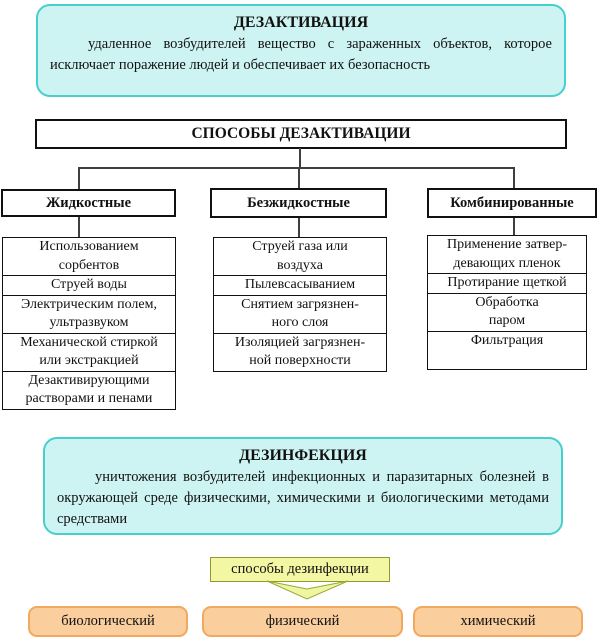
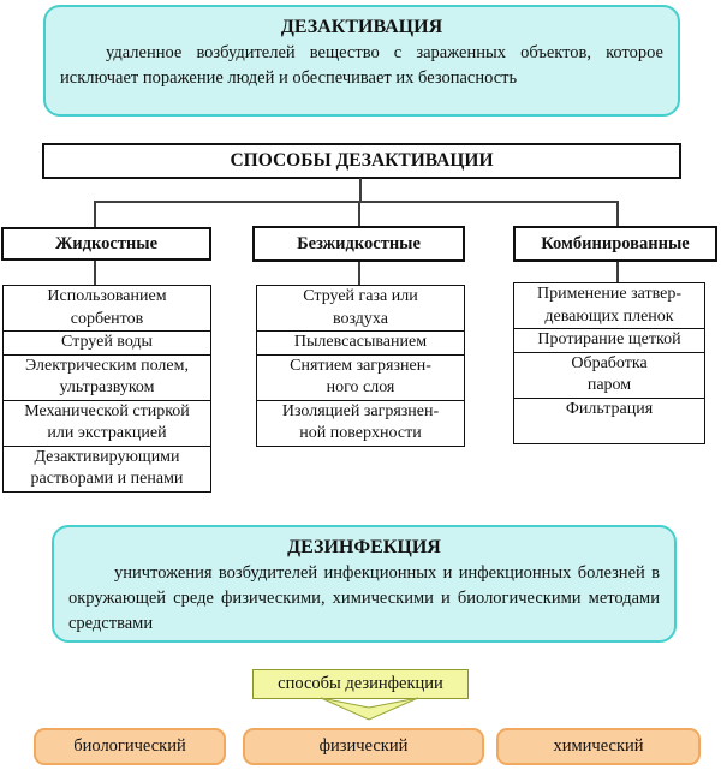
  ДЕЗАКТИВАЦИЯ
  удаленное возбудителей вещество с зараженных объектов, которое исключает поражение людей и обеспечивает их безопасность
  СПОСОБЫ ДЕЗАКТИВАЦИИ
  Жидкостные
  Безжидкостные
  Комбинированные
  Использованием
  сорбентов
  Струей воды
  Электрическим полем,
  ультразвуком
  Механической стиркой
  или экстракцией
  Дезактивирующими
  растворами и пенами
  Струей газа или
  воздуха
  Пылевсасыванием
  Снятием загрязнен-
  ного слоя
  Изоляцией загрязнен-
  ной поверхности
  Применение затвер-
  девающих пленок
  Протирание щеткой
  Обработка
  паром
  Фильтрация
  ДЕЗИНФЕКЦИЯ
- уничтожения возбудителей инфекционных и паразитарных болезней в окружающей среде физическими, химическими и биологическими методами средствами
+ уничтожения возбудителей инфекционных и инфекционных болезней в окружающей среде физическими, химическими и биологическими методами средствами
  способы дезинфекции
  биологический
  физический
  химический
